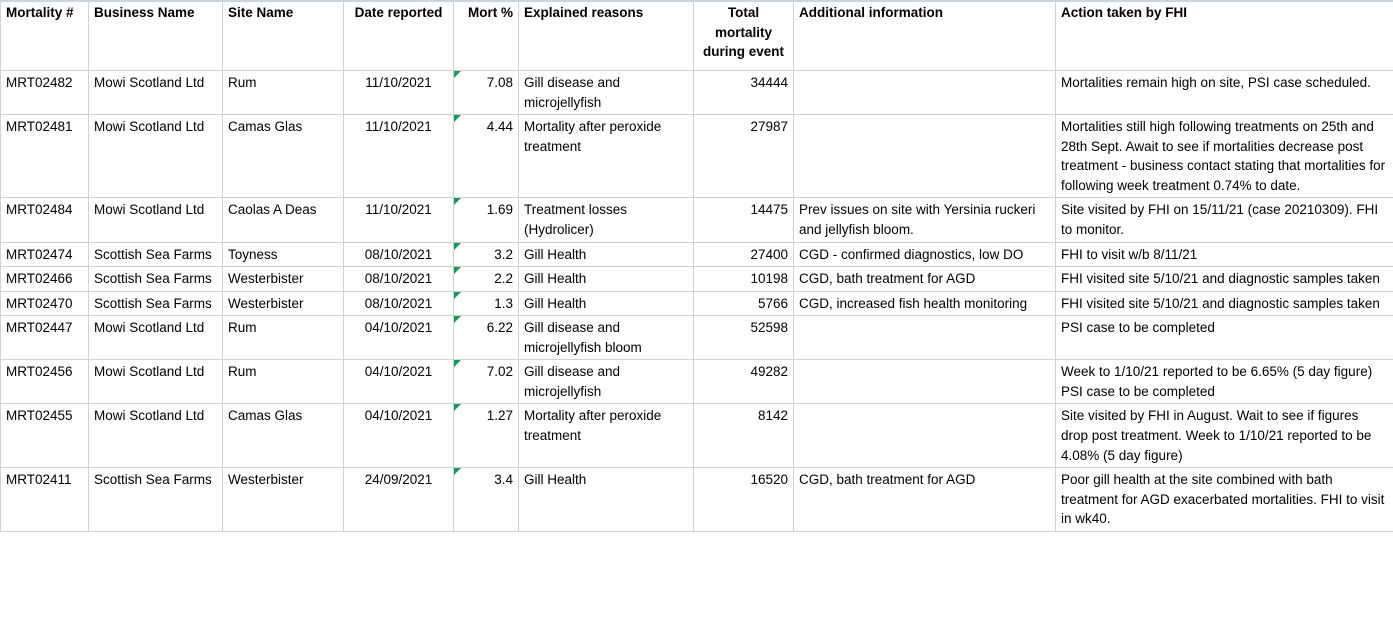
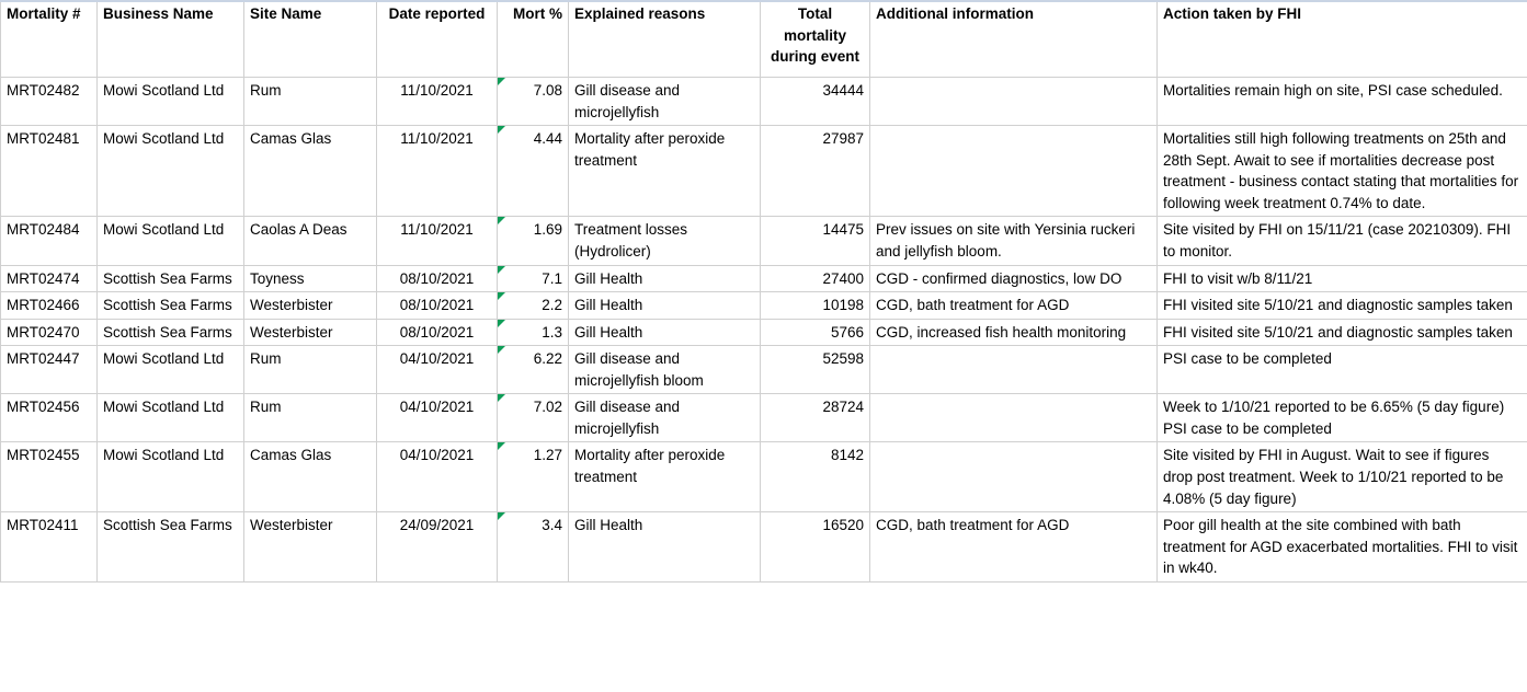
  Mortality #	Business Name	Site Name	Date reported	Mort %	Explained reasons	Total mortality during event	Additional information	Action taken by FHI
  MRT02482	Mowi Scotland Ltd	Rum	11/10/2021	7.08	Gill disease and microjellyfish	34444		Mortalities remain high on site, PSI case scheduled.
  MRT02481	Mowi Scotland Ltd	Camas Glas	11/10/2021	4.44	Mortality after peroxide treatment	27987		Mortalities still high following treatments on 25th and 28th Sept. Await to see if mortalities decrease post treatment - business contact stating that mortalities for following week treatment 0.74% to date.
  MRT02484	Mowi Scotland Ltd	Caolas A Deas	11/10/2021	1.69	Treatment losses (Hydrolicer)	14475	Prev issues on site with Yersinia ruckeri and jellyfish bloom.	Site visited by FHI on 15/11/21 (case 20210309). FHI to monitor.
- MRT02474	Scottish Sea Farms	Toyness	08/10/2021	3.2	Gill Health	27400	CGD - confirmed diagnostics, low DO	FHI to visit w/b 8/11/21
+ MRT02474	Scottish Sea Farms	Toyness	08/10/2021	7.1	Gill Health	27400	CGD - confirmed diagnostics, low DO	FHI to visit w/b 8/11/21
  MRT02466	Scottish Sea Farms	Westerbister	08/10/2021	2.2	Gill Health	10198	CGD, bath treatment for AGD	FHI visited site 5/10/21 and diagnostic samples taken
  MRT02470	Scottish Sea Farms	Westerbister	08/10/2021	1.3	Gill Health	5766	CGD, increased fish health monitoring	FHI visited site 5/10/21 and diagnostic samples taken
  MRT02447	Mowi Scotland Ltd	Rum	04/10/2021	6.22	Gill disease and microjellyfish bloom	52598		PSI case to be completed
- MRT02456	Mowi Scotland Ltd	Rum	04/10/2021	7.02	Gill disease and microjellyfish	49282		Week to 1/10/21 reported to be 6.65% (5 day figure) PSI case to be completed
+ MRT02456	Mowi Scotland Ltd	Rum	04/10/2021	7.02	Gill disease and microjellyfish	28724		Week to 1/10/21 reported to be 6.65% (5 day figure) PSI case to be completed
  MRT02455	Mowi Scotland Ltd	Camas Glas	04/10/2021	1.27	Mortality after peroxide treatment	8142		Site visited by FHI in August. Wait to see if figures drop post treatment. Week to 1/10/21 reported to be 4.08% (5 day figure)
  MRT02411	Scottish Sea Farms	Westerbister	24/09/2021	3.4	Gill Health	16520	CGD, bath treatment for AGD	Poor gill health at the site combined with bath treatment for AGD exacerbated mortalities. FHI to visit in wk40.
